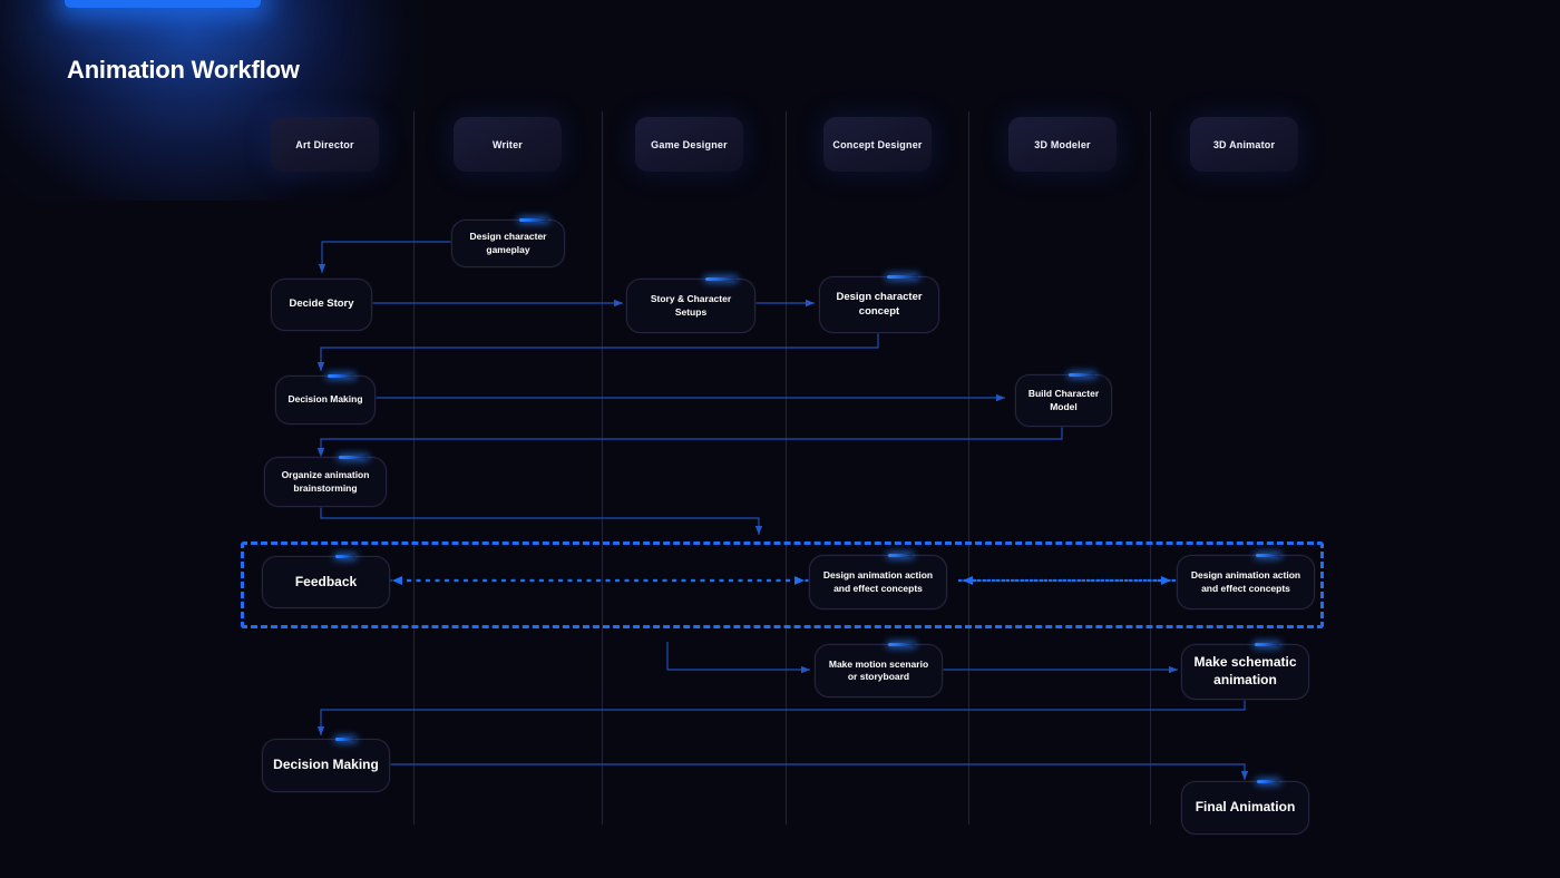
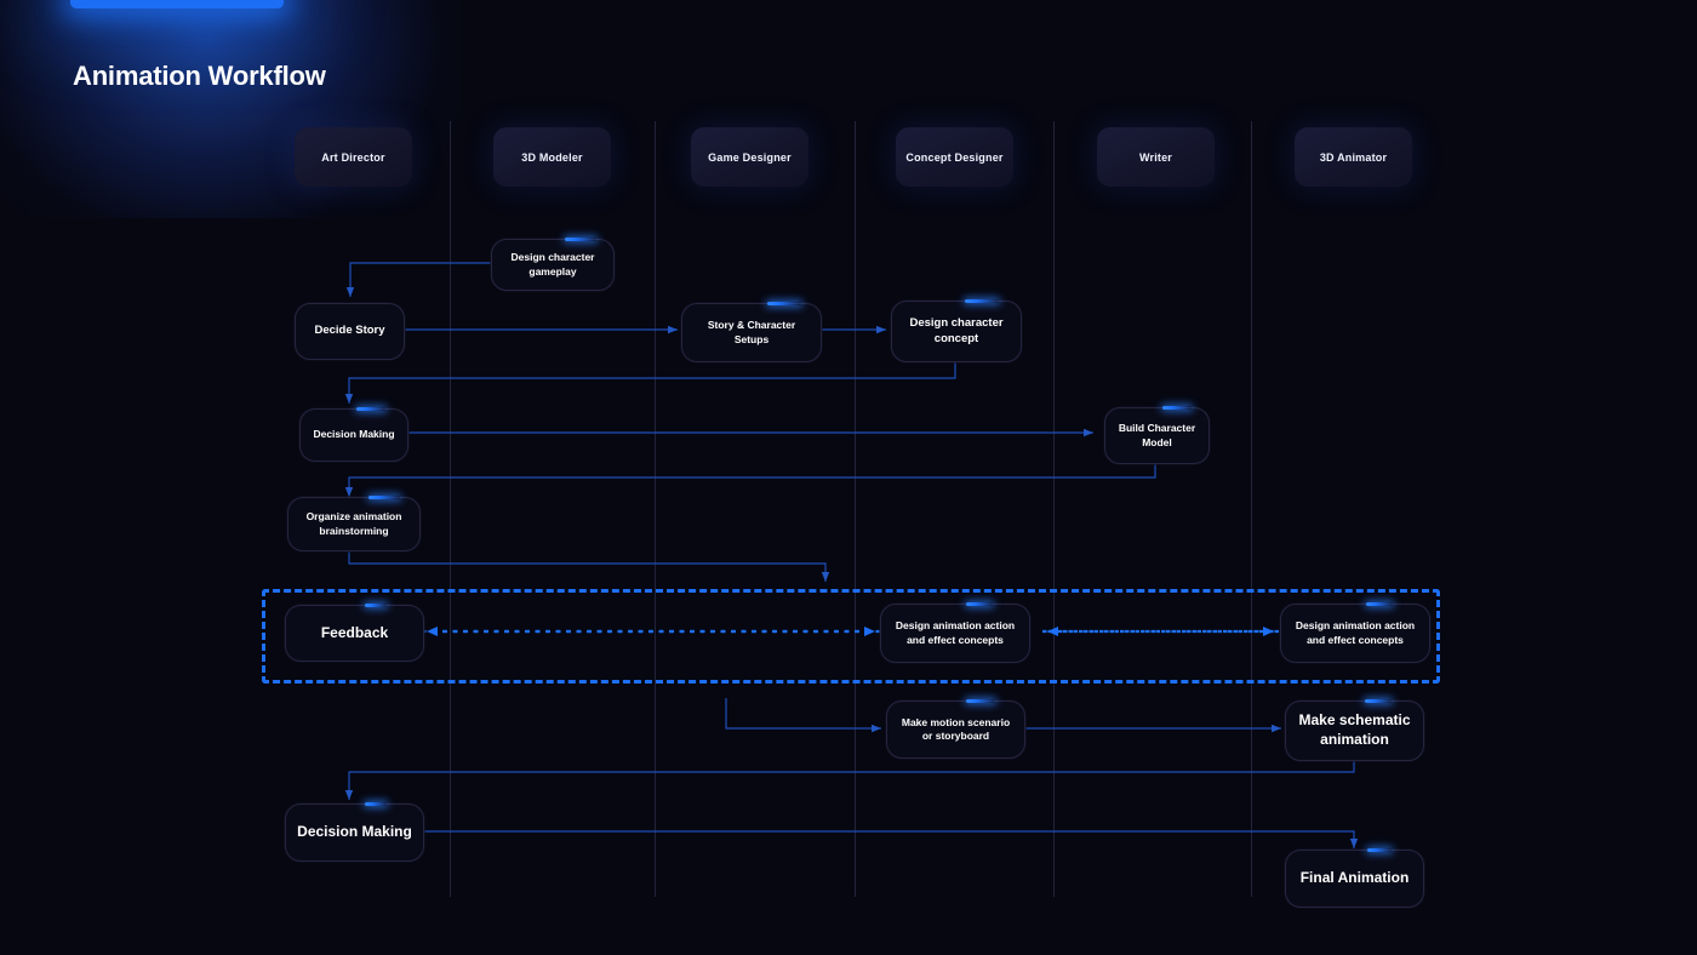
  Animation Workflow
  Art Director
- Writer
+ 3D Modeler
  Game Designer
  Concept Designer
- 3D Modeler
+ Writer
  3D Animator
  Design character gameplay
  Decide Story
  Story & Character Setups
  Design character concept
  Decision Making
  Build Character Model
  Organize animation brainstorming
  Feedback
  Design animation action and effect concepts
  Design animation action and effect concepts
  Make motion scenario or storyboard
  Make schematic animation
  Decision Making
  Final Animation
